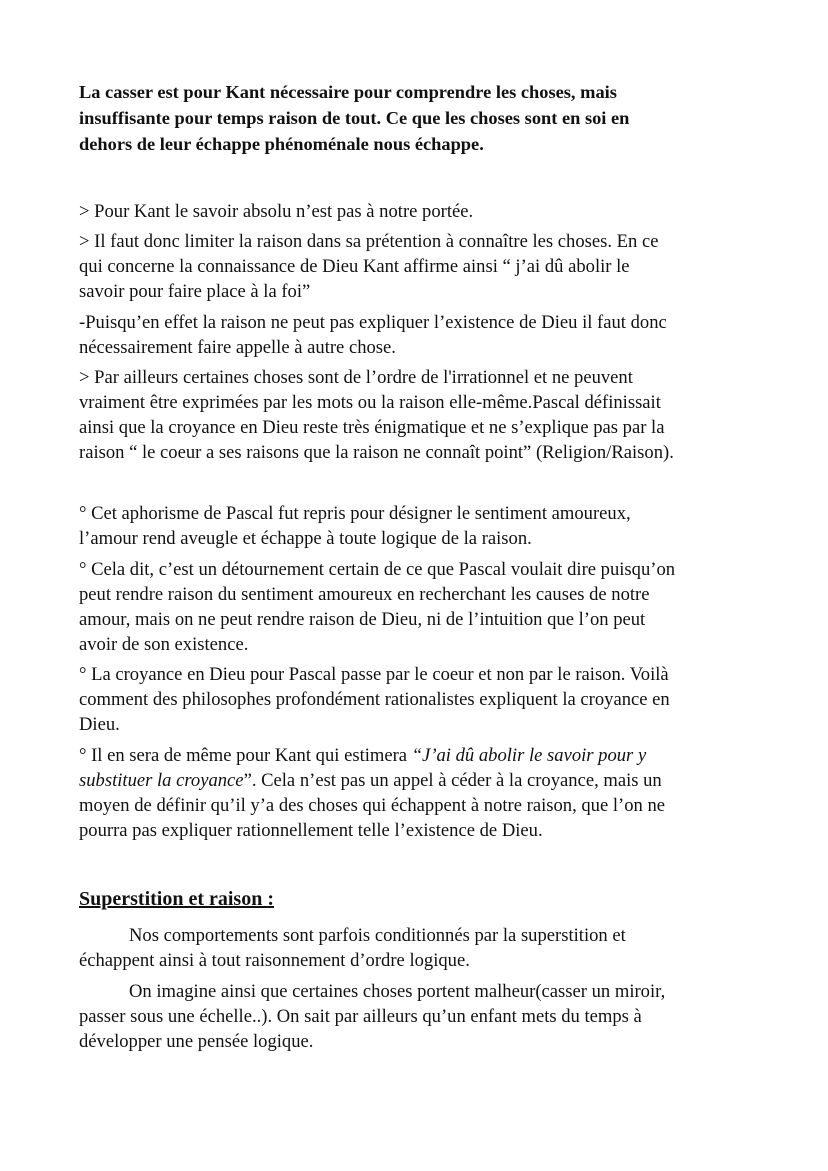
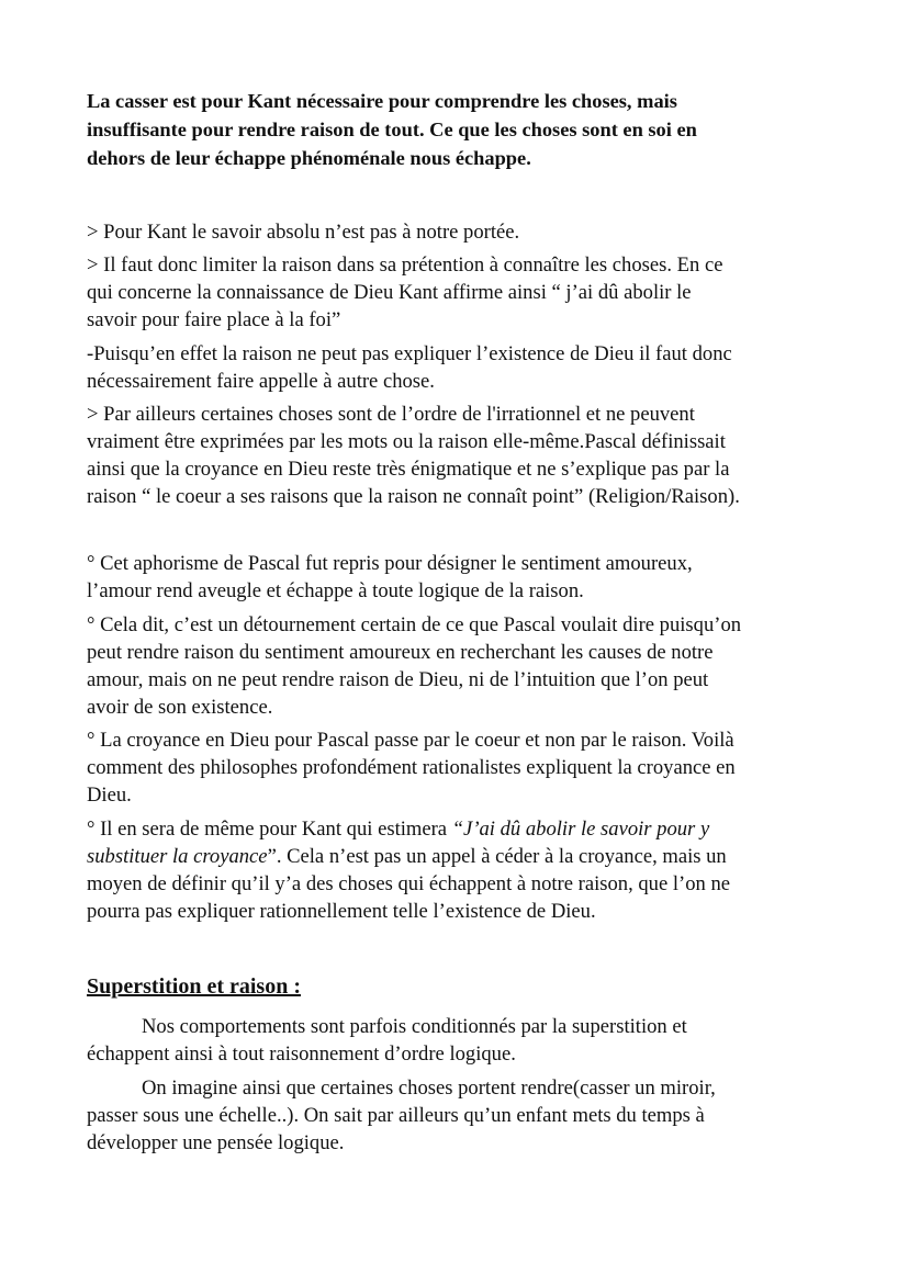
  La casser est pour Kant nécessaire pour comprendre les choses, mais
- insuffisante pour temps raison de tout. Ce que les choses sont en soi en
+ insuffisante pour rendre raison de tout. Ce que les choses sont en soi en
  dehors de leur échappe phénoménale nous échappe.
  > Pour Kant le savoir absolu n’est pas à notre portée.
  > Il faut donc limiter la raison dans sa prétention à connaître les choses. En ce
  qui concerne la connaissance de Dieu Kant affirme ainsi “ j’ai dû abolir le
  savoir pour faire place à la foi”
  -Puisqu’en effet la raison ne peut pas expliquer l’existence de Dieu il faut donc
  nécessairement faire appelle à autre chose.
  > Par ailleurs certaines choses sont de l’ordre de l'irrationnel et ne peuvent
  vraiment être exprimées par les mots ou la raison elle-même.Pascal définissait
  ainsi que la croyance en Dieu reste très énigmatique et ne s’explique pas par la
  raison “ le coeur a ses raisons que la raison ne connaît point” (Religion/Raison).
  ° Cet aphorisme de Pascal fut repris pour désigner le sentiment amoureux,
  l’amour rend aveugle et échappe à toute logique de la raison.
  ° Cela dit, c’est un détournement certain de ce que Pascal voulait dire puisqu’on
  peut rendre raison du sentiment amoureux en recherchant les causes de notre
  amour, mais on ne peut rendre raison de Dieu, ni de l’intuition que l’on peut
  avoir de son existence.
  ° La croyance en Dieu pour Pascal passe par le coeur et non par le raison. Voilà
  comment des philosophes profondément rationalistes expliquent la croyance en
  Dieu.
  ° Il en sera de même pour Kant qui estimera “J’ai dû abolir le savoir pour y
  substituer la croyance”. Cela n’est pas un appel à céder à la croyance, mais un
  moyen de définir qu’il y’a des choses qui échappent à notre raison, que l’on ne
  pourra pas expliquer rationnellement telle l’existence de Dieu.
  Superstition et raison :
  Nos comportements sont parfois conditionnés par la superstition et
  échappent ainsi à tout raisonnement d’ordre logique.
- On imagine ainsi que certaines choses portent malheur(casser un miroir,
+ On imagine ainsi que certaines choses portent rendre(casser un miroir,
  passer sous une échelle..). On sait par ailleurs qu’un enfant mets du temps à
  développer une pensée logique.
